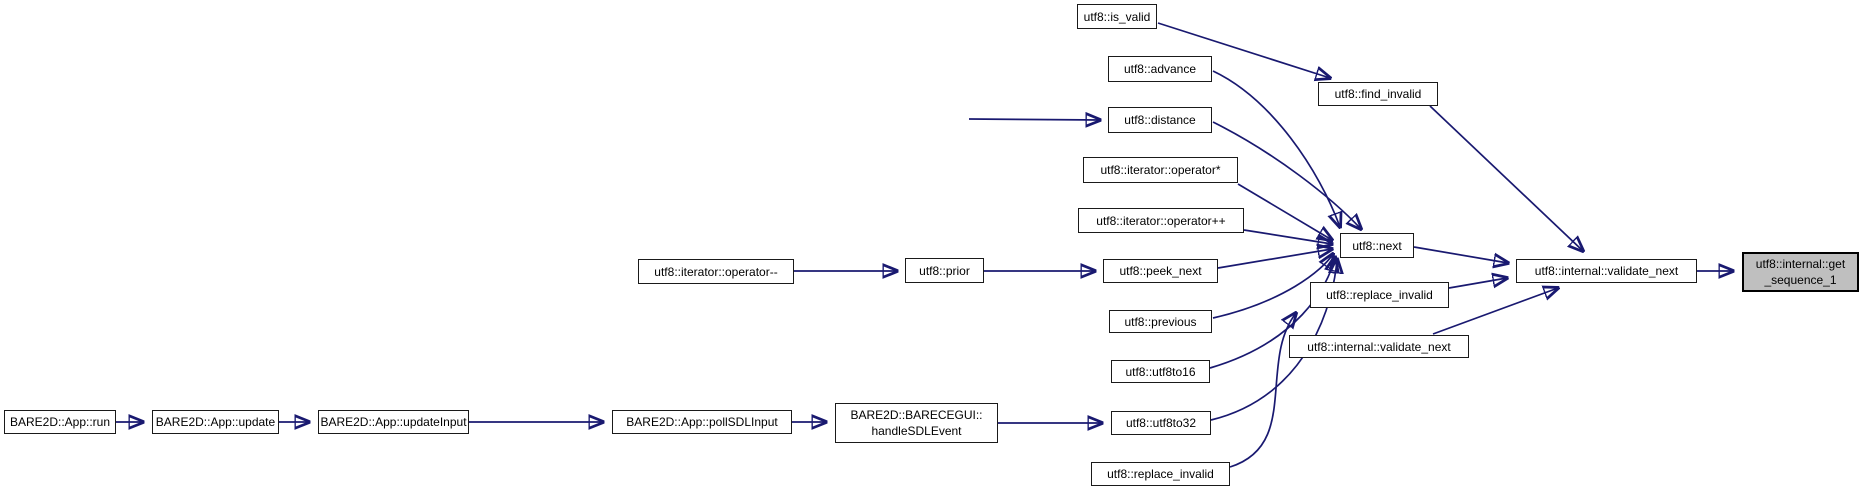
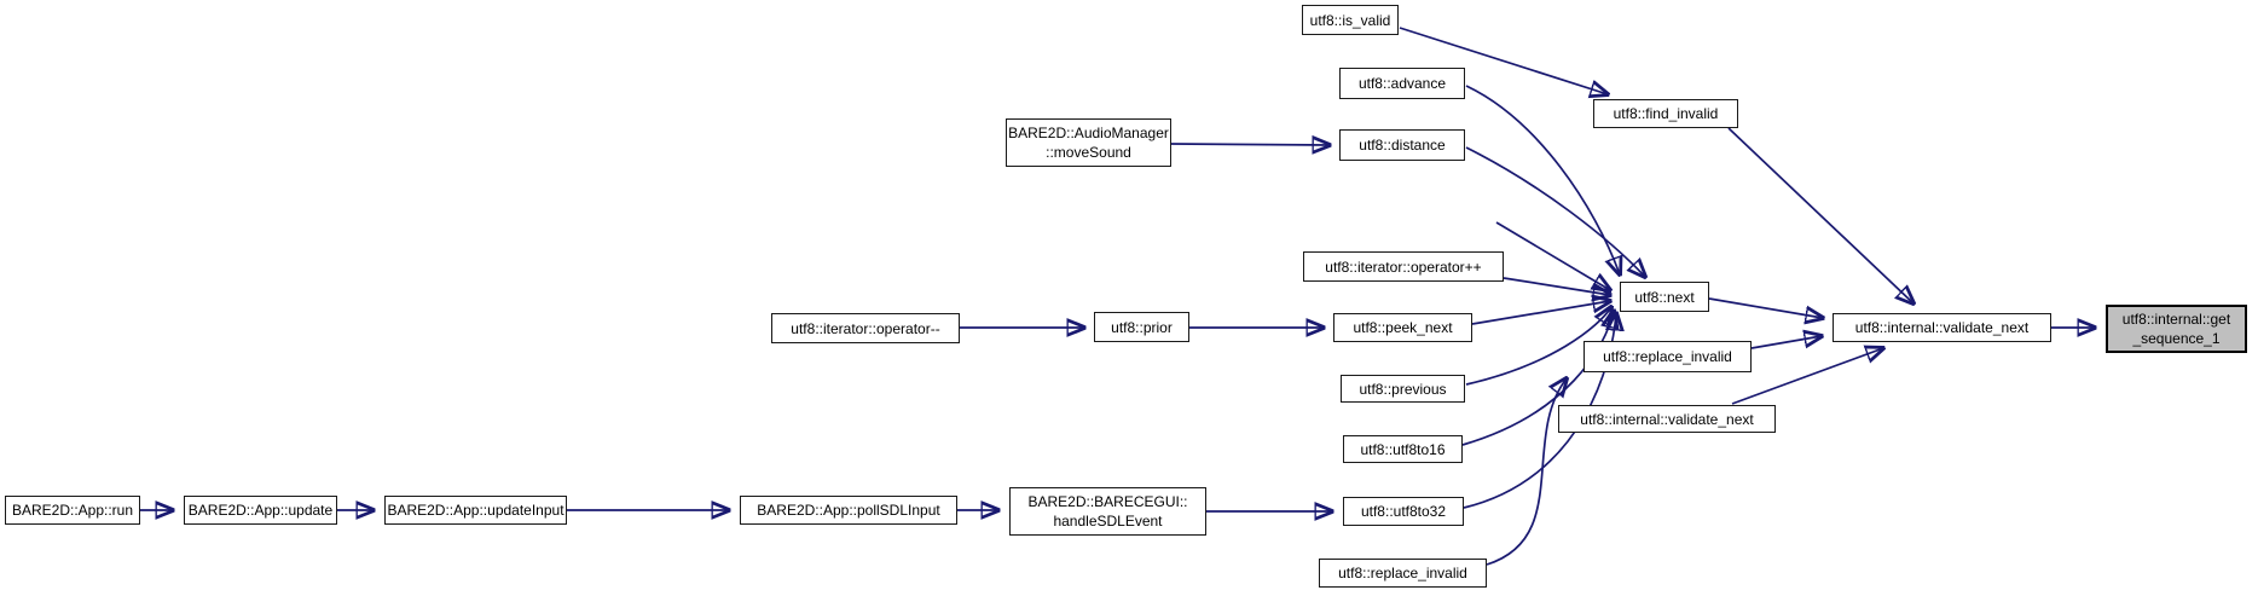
  utf8::is_valid
  utf8::advance
  utf8::find_invalid
+ BARE2D::AudioManager
+ ::moveSound
  utf8::distance
- utf8::iterator::operator*
  utf8::iterator::operator++
  utf8::iterator::operator--
  utf8::prior
  utf8::peek_next
  utf8::next
  utf8::previous
  utf8::utf8to16
  utf8::replace_invalid
  utf8::internal::validate_next
  utf8::internal::validate_next
  utf8::internal::get
  _sequence_1
  utf8::utf8to32
  utf8::replace_invalid
  BARE2D::App::run
  BARE2D::App::update
  BARE2D::App::updateInput
  BARE2D::App::pollSDLInput
  BARE2D::BARECEGUI::
  handleSDLEvent
